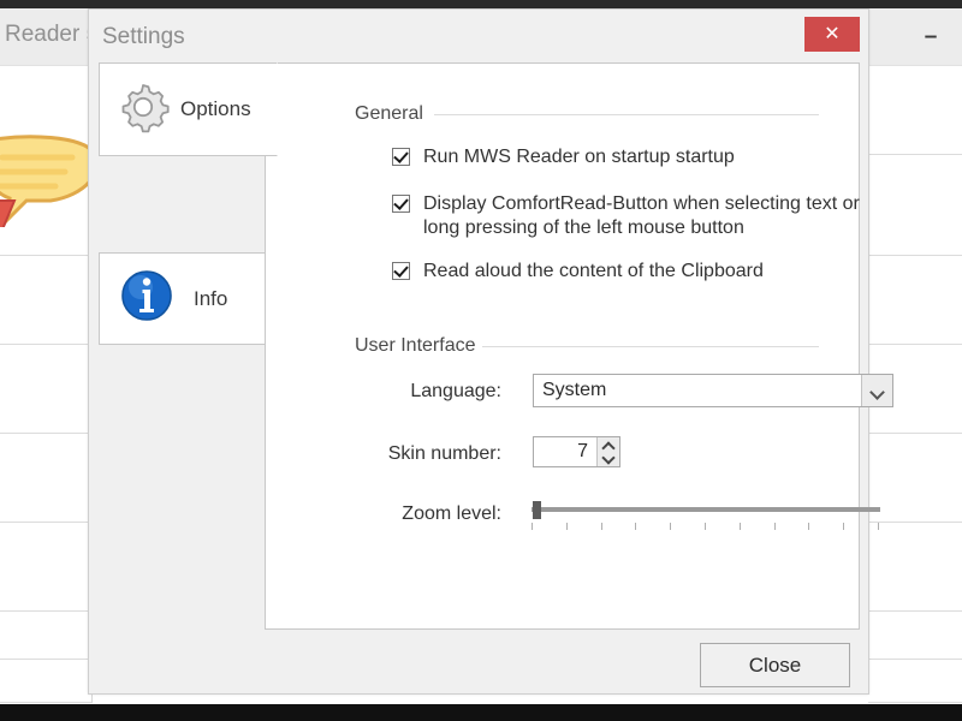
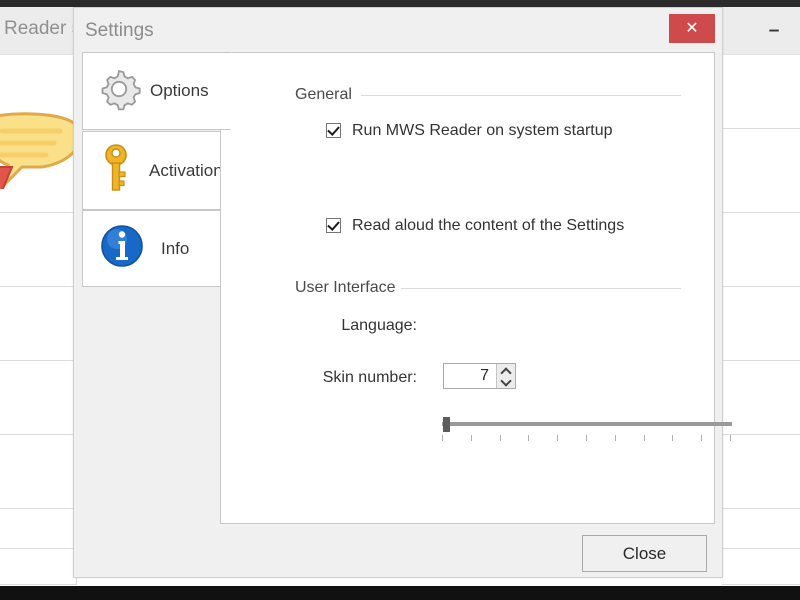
  Reader
  –
  Settings
  ✕
  Options
+ Activation
  Info
  General
- Run MWS Reader on startup startup
+ Run MWS Reader on system startup
- Display ComfortRead-Button when selecting text or long pressing of the left mouse button
- Read aloud the content of the Clipboard
+ Read aloud the content of the Settings
  User Interface
  Language:
- System
  Skin number:
  7
- Zoom level:
  Close
